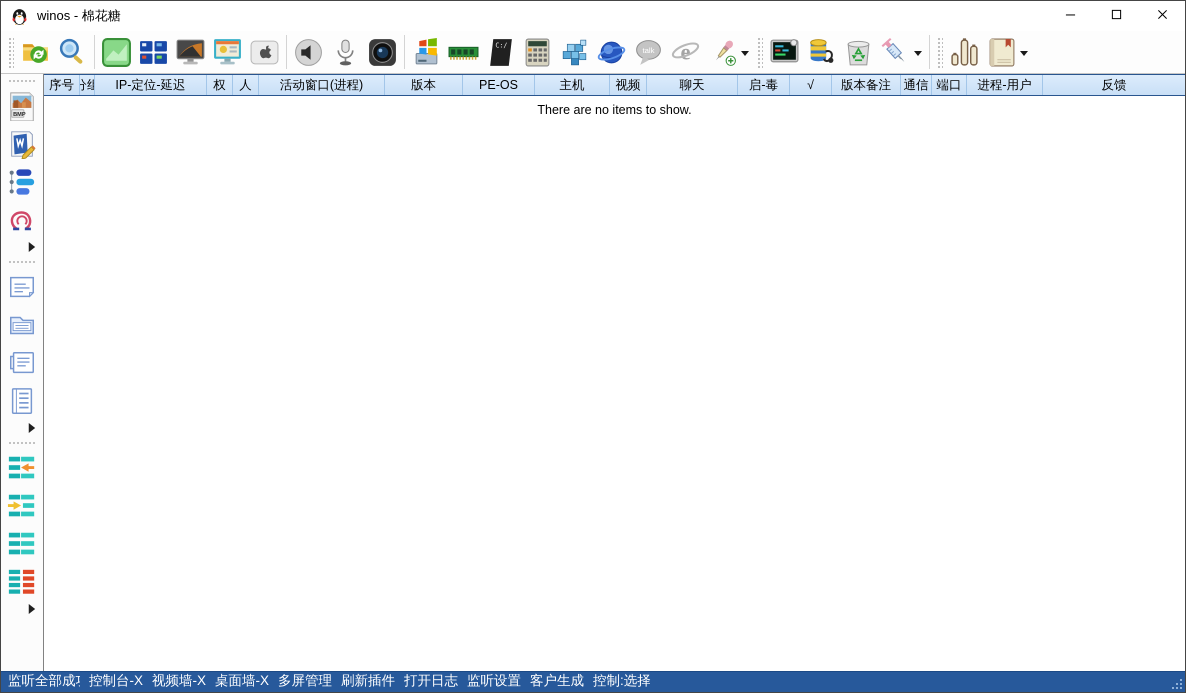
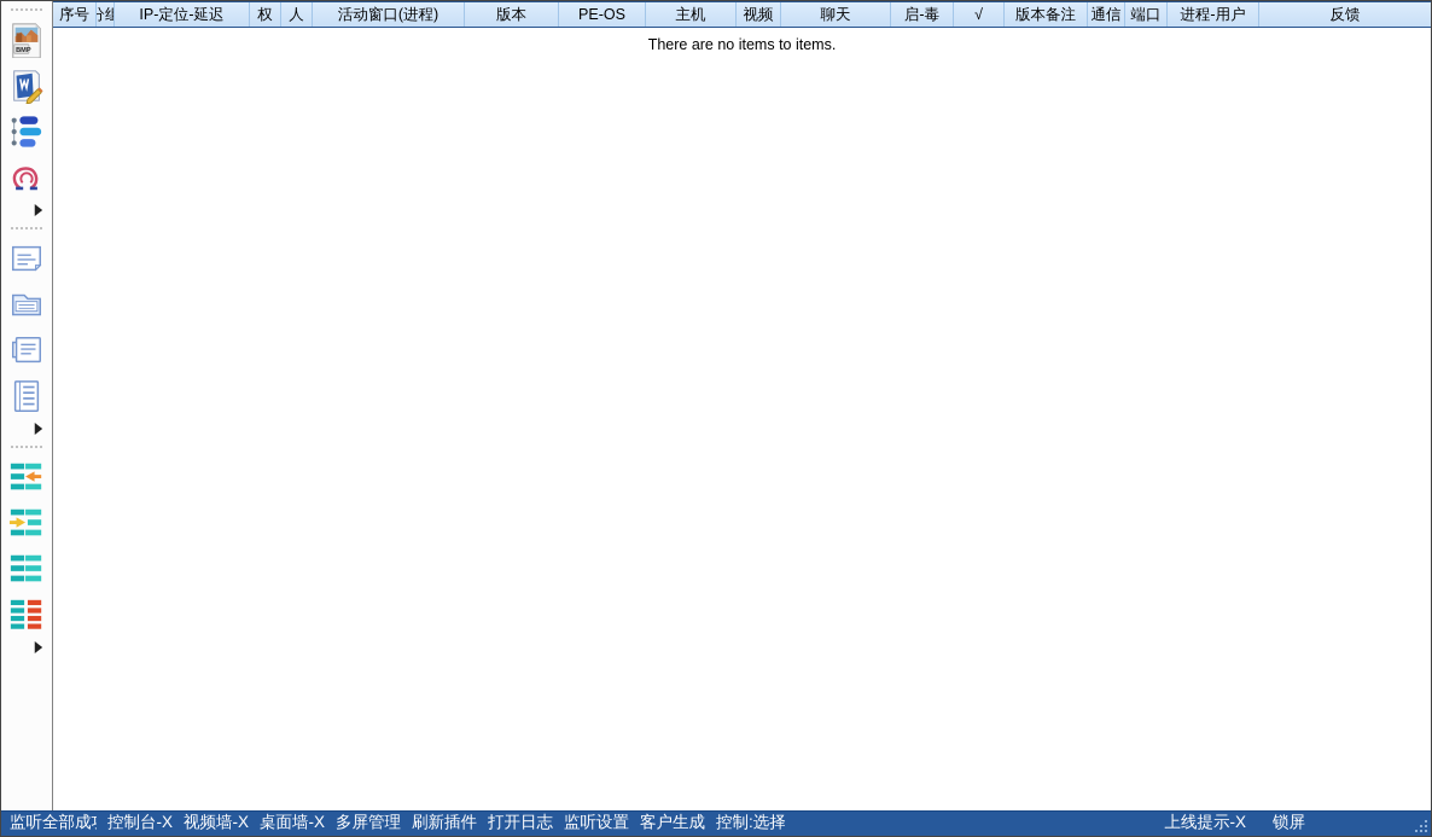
- winos - 棉花糖
- C:/
- talk
- e
  序号
  分组
  IP-定位-延迟
  权
  人
  活动窗口(进程)
  版本
  PE-OS
  主机
  视频
  聊天
  启-毒
  √
  版本备注
  通信
  端口
  进程-用户
  反馈
- There are no items to show.
+ There are no items to items.
  监听全部成
  控制台-X
  视频墙-X
  桌面墙-X
  多屏管理
  刷新插件
  打开日志
  监听设置
  客户生成
  控制:选择
+ 上线提示-X
+ 锁屏
